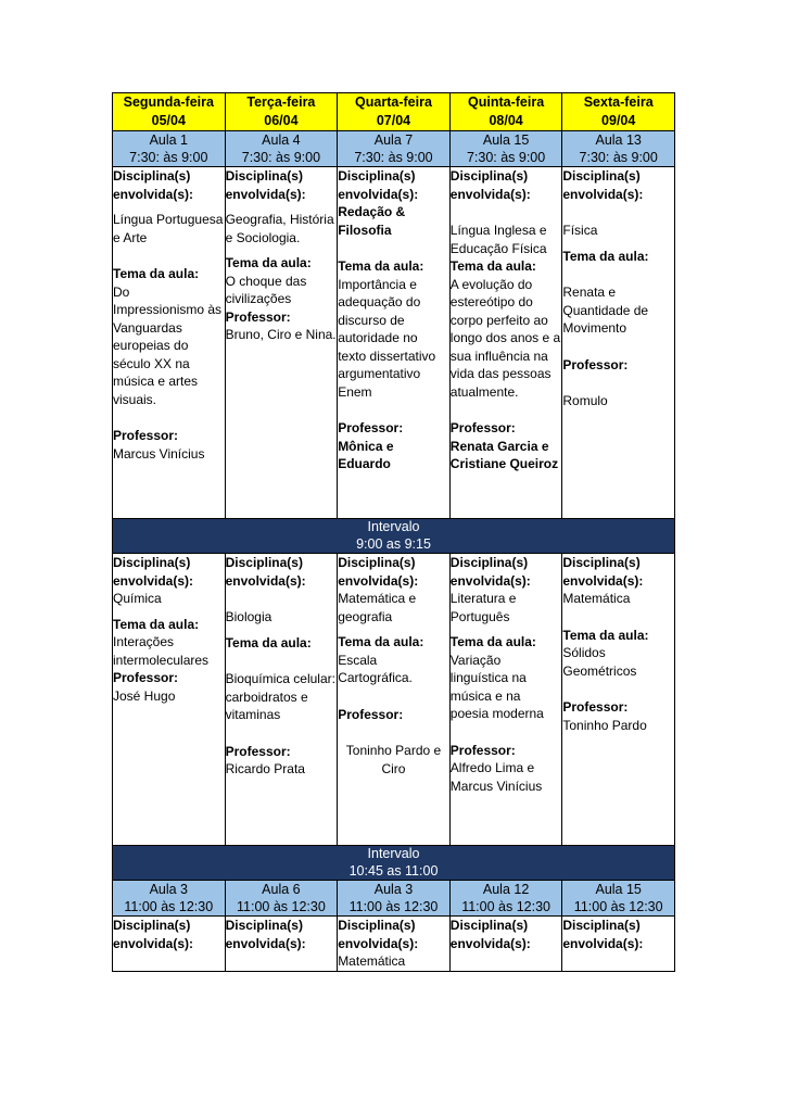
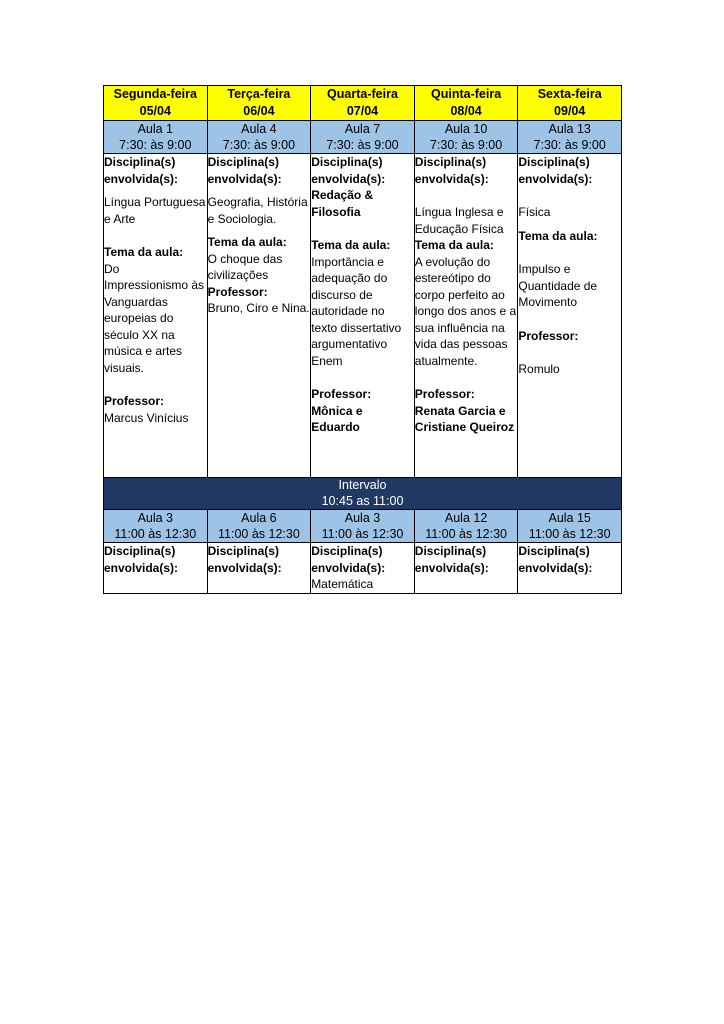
  Segunda-feira05/04	Terça-feira06/04	Quarta-feira07/04	Quinta-feira08/04	Sexta-feira09/04
- Aula 17:30: às 9:00	Aula 47:30: às 9:00	Aula 77:30: às 9:00	Aula 157:30: às 9:00	Aula 137:30: às 9:00
+ Aula 17:30: às 9:00	Aula 47:30: às 9:00	Aula 77:30: às 9:00	Aula 107:30: às 9:00	Aula 137:30: às 9:00
- Disciplina(s) envolvida(s):Língua Portuguesa e ArteTema da aula:Do Impressionismo às Vanguardas europeias do século XX na música e artes visuais.Professor:Marcus Vinícius	Disciplina(s) envolvida(s):Geografia, História e Sociologia.Tema da aula:O choque das civilizaçõesProfessor:Bruno, Ciro e Nina.	Disciplina(s) envolvida(s):Redação & FilosofiaTema da aula:Importância e adequação do discurso de autoridade no texto dissertativo argumentativo EnemProfessor:Mônica e Eduardo	Disciplina(s) envolvida(s):Língua Inglesa e Educação FísicaTema da aula:A evolução do estereótipo do corpo perfeito ao longo dos anos e a sua influência na vida das pessoas atualmente.Professor:Renata Garcia e Cristiane Queiroz	Disciplina(s) envolvida(s):FísicaTema da aula:Renata e Quantidade de MovimentoProfessor:Romulo
+ Disciplina(s) envolvida(s):Língua Portuguesa e ArteTema da aula:Do Impressionismo às Vanguardas europeias do século XX na música e artes visuais.Professor:Marcus Vinícius	Disciplina(s) envolvida(s):Geografia, História e Sociologia.Tema da aula:O choque das civilizaçõesProfessor:Bruno, Ciro e Nina.	Disciplina(s) envolvida(s):Redação & FilosofiaTema da aula:Importância e adequação do discurso de autoridade no texto dissertativo argumentativo EnemProfessor:Mônica e Eduardo	Disciplina(s) envolvida(s):Língua Inglesa e Educação FísicaTema da aula:A evolução do estereótipo do corpo perfeito ao longo dos anos e a sua influência na vida das pessoas atualmente.Professor:Renata Garcia e Cristiane Queiroz	Disciplina(s) envolvida(s):FísicaTema da aula:Impulso e Quantidade de MovimentoProfessor:Romulo
- Intervalo9:00 as 9:15
- Disciplina(s) envolvida(s):QuímicaTema da aula:Interações intermolecularesProfessor:José Hugo	Disciplina(s) envolvida(s):BiologiaTema da aula:Bioquímica celular: carboidratos e vitaminasProfessor:Ricardo Prata	Disciplina(s) envolvida(s):Matemática e geografiaTema da aula:Escala Cartográfica.Professor:Toninho Pardo e Ciro	Disciplina(s) envolvida(s):Literatura e PortuguêsTema da aula:Variação linguística na música e na poesia modernaProfessor:Alfredo Lima e Marcus Vinícius	Disciplina(s) envolvida(s):MatemáticaTema da aula:Sólidos GeométricosProfessor:Toninho Pardo
  Intervalo10:45 as 11:00
  Aula 311:00 às 12:30	Aula 611:00 às 12:30	Aula 311:00 às 12:30	Aula 1211:00 às 12:30	Aula 1511:00 às 12:30
  Disciplina(s) envolvida(s):	Disciplina(s) envolvida(s):	Disciplina(s) envolvida(s):Matemática	Disciplina(s) envolvida(s):	Disciplina(s) envolvida(s):
